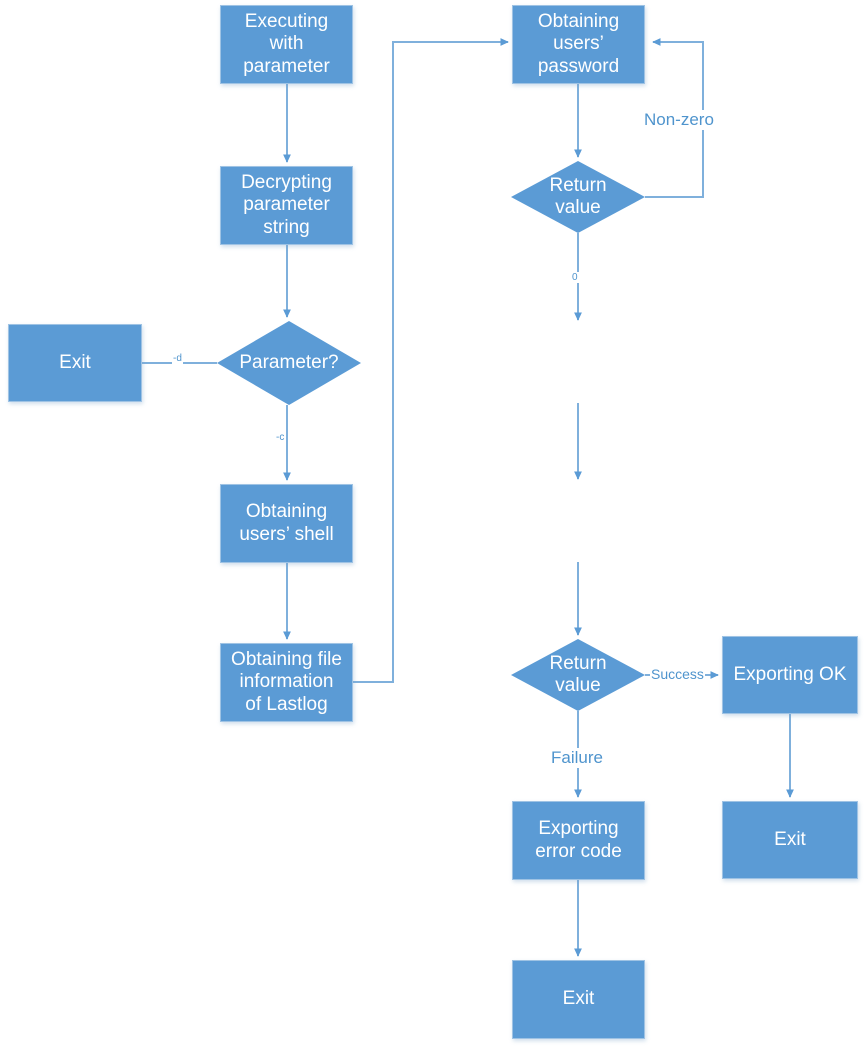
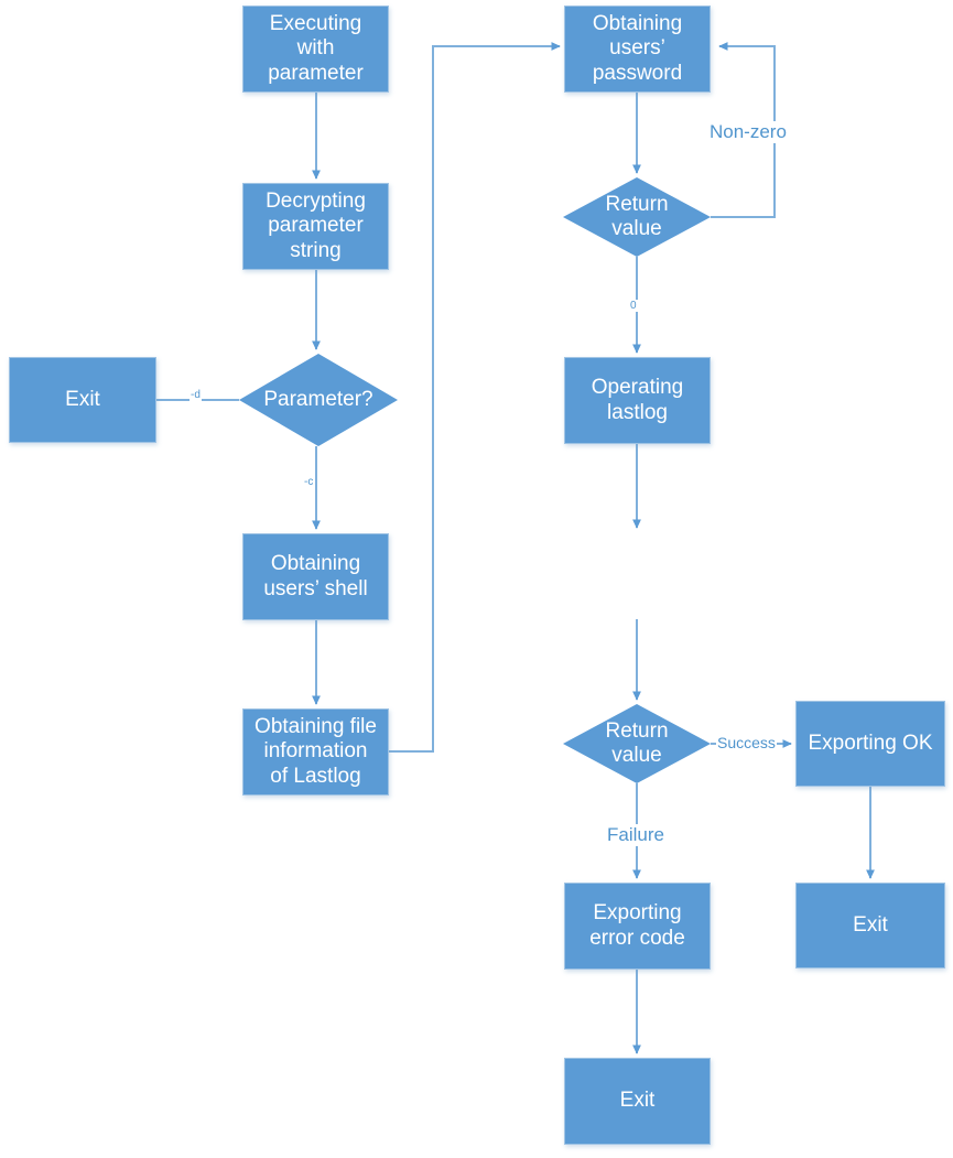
  Executing
  with
  parameter
  Decrypting
  parameter
  string
  Parameter?
  Exit
  Obtaining
  users’ shell
  Obtaining file
  information
  of Lastlog
  Obtaining
  users’
  password
  Return
  value
+ Operating
+ lastlog
  Return
  value
  Exporting OK
  Exporting
  error code
  Exit
  Exit
  -d
  -c
  Non-zero
  0
  Success
  Failure
